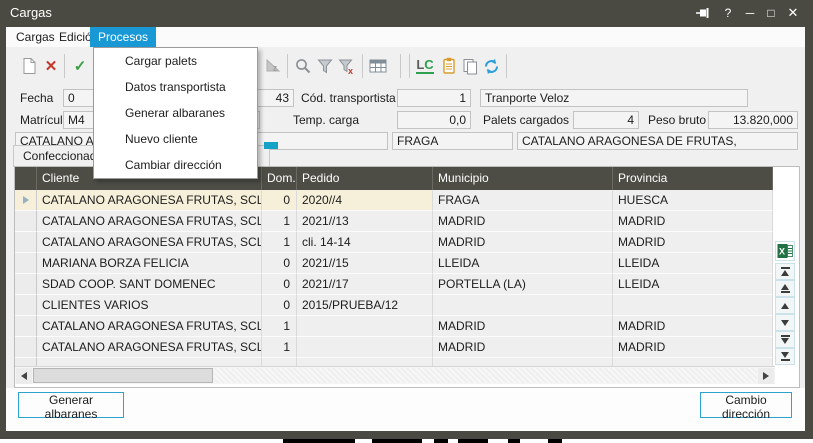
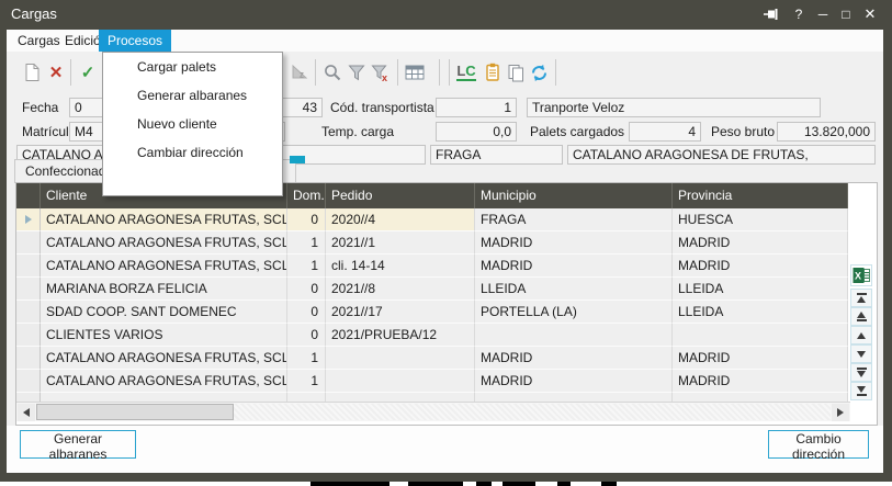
  Cargas
  ?
  ─
  □
  ✕
  Cargas
  Edició
  Procesos
  ✕
  ✓
  z
  x
  LC
  Fecha
  0
  43
  Cód. transportista
  1
  Tranporte Veloz
  Matrícul
  M4
  Temp. carga
  0,0
  Palets cargados
  4
  Peso bruto
  13.820,000
  CATALANO A
  FRAGA
  CATALANO ARAGONESA DE FRUTAS,
  Confecciona
  Cliente
  Dom.
  Pedido
  Municipio
  Provincia
  CATALANO ARAGONESA FRUTAS, SCL
  0
  2020//4
  FRAGA
  HUESCA
  CATALANO ARAGONESA FRUTAS, SCL
  1
- 2021//13
+ 2021//1
  MADRID
  MADRID
  CATALANO ARAGONESA FRUTAS, SCL
  1
  cli. 14-14
  MADRID
  MADRID
  MARIANA BORZA FELICIA
  0
- 2021//15
+ 2021//8
  LLEIDA
  LLEIDA
  SDAD COOP. SANT DOMENEC
  0
  2021//17
  PORTELLA (LA)
  LLEIDA
  CLIENTES VARIOS
  0
- 2015/PRUEBA/12
+ 2021/PRUEBA/12
  CATALANO ARAGONESA FRUTAS, SCL
  1
  MADRID
  MADRID
  CATALANO ARAGONESA FRUTAS, SCL
  1
  MADRID
  MADRID
  X
  Generar albaranes
  Cambio dirección
  Cargar palets
- Datos transportista
  Generar albaranes
  Nuevo cliente
  Cambiar dirección
